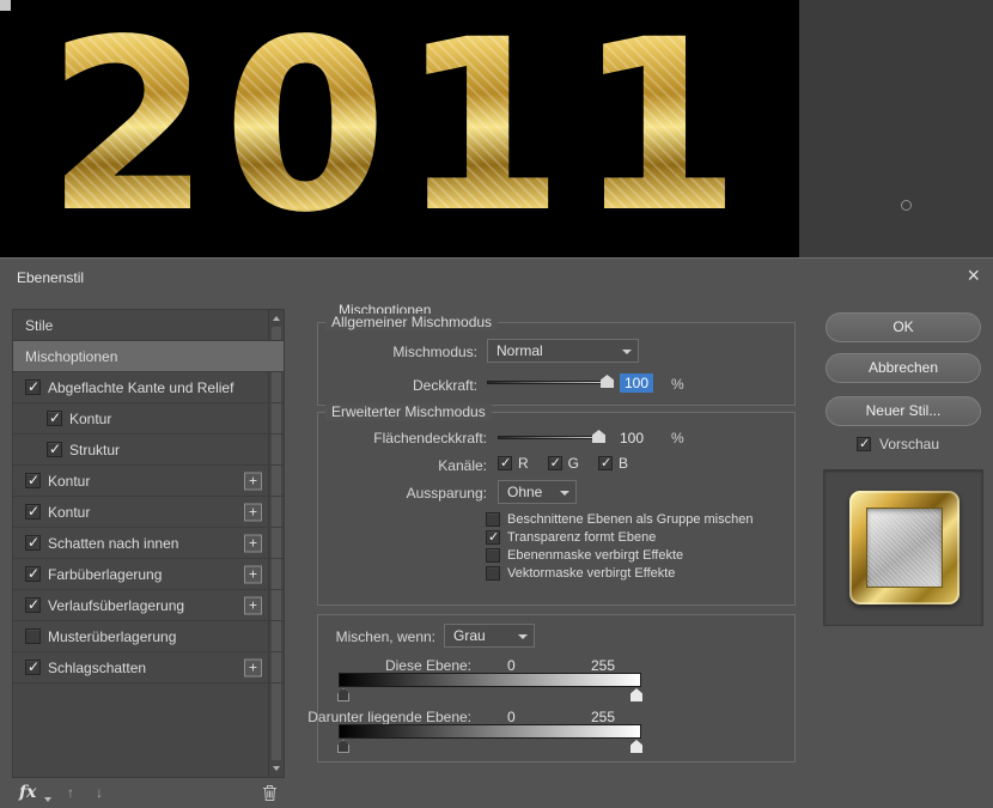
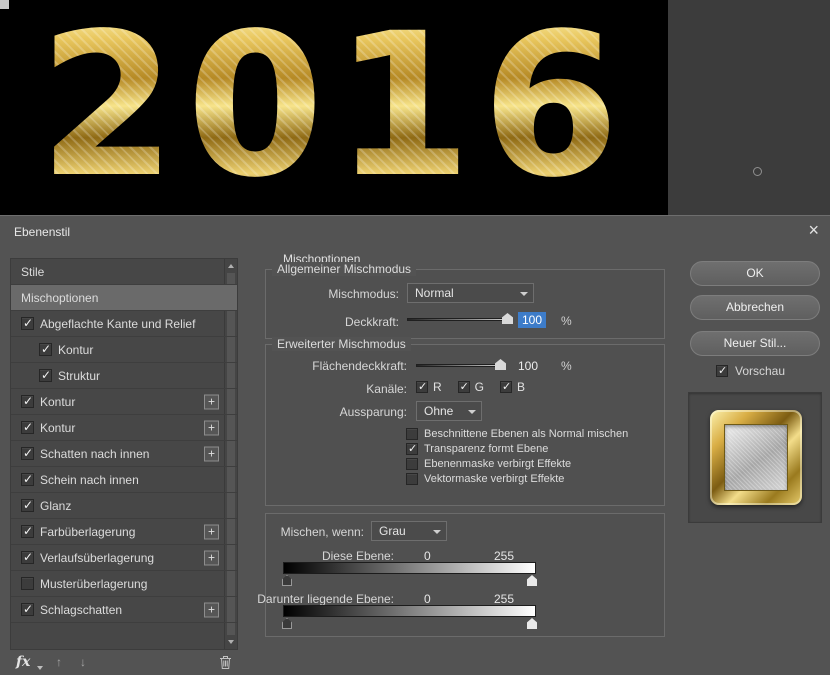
- 2011
+ 2016
  Ebenenstil
  ×
  Stile
  Mischoptionen
  Abgeflachte Kante und Relief
  Kontur
  Struktur
  Kontur
  +
  Kontur
  +
  Schatten nach innen
  +
+ Schein nach innen
+ Glanz
  Farbüberlagerung
  +
  Verlaufsüberlagerung
  +
  Musterüberlagerung
  Schlagschatten
  +
  fx
  ↑
  ↓
  Mischoptionen
  Allgemeiner Mischmodus
  Mischmodus:
  Normal
  Deckkraft:
  100
  %
  Erweiterter Mischmodus
  Flächendeckkraft:
  100
  %
  Kanäle:
  R
  G
  B
  Aussparung:
  Ohne
- Beschnittene Ebenen als Gruppe mischen
+ Beschnittene Ebenen als Normal mischen
  Transparenz formt Ebene
  Ebenenmaske verbirgt Effekte
  Vektormaske verbirgt Effekte
  Mischen, wenn:
  Grau
  Diese Ebene:
  0
  255
  Darunter liegende Ebene:
  0
  255
  OK
  Abbrechen
  Neuer Stil...
  Vorschau
